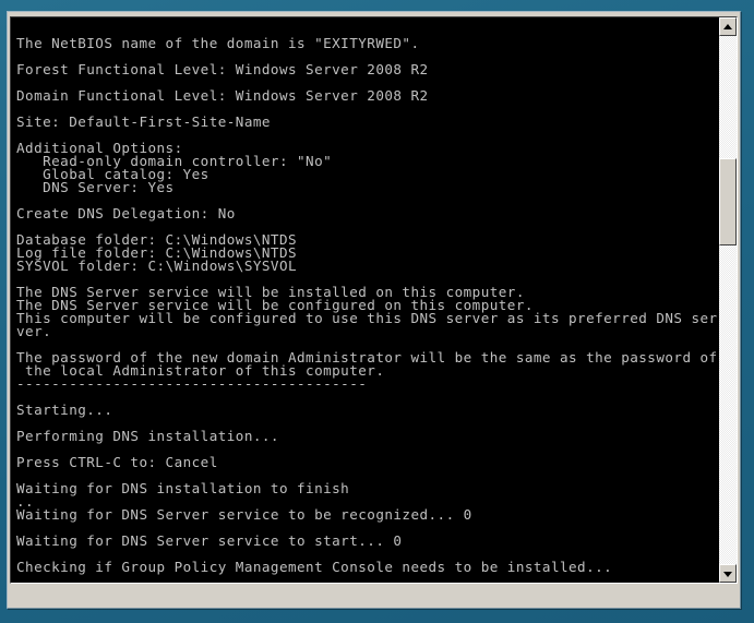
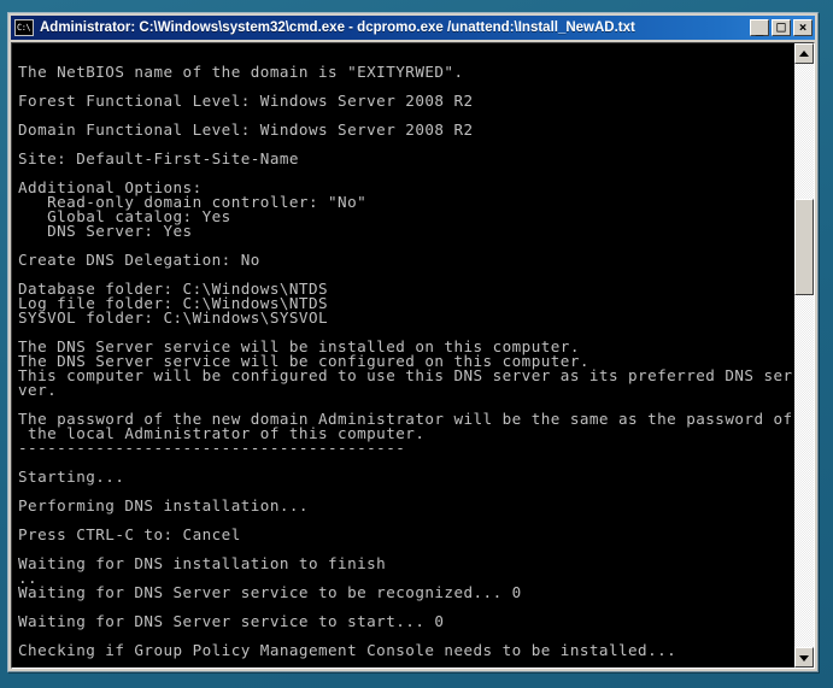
+ C:\
+ Administrator: C:\Windows\system32\cmd.exe - dcpromo.exe /unattend:\Install_NewAD.txt
+ _
+ □
+ ×
  The NetBIOS name of the domain is "EXITYRWED".
  Forest Functional Level: Windows Server 2008 R2
  Domain Functional Level: Windows Server 2008 R2
  Site: Default-First-Site-Name
  Additional Options:
  Read-only domain controller: "No"
  Global catalog: Yes
  DNS Server: Yes
  Create DNS Delegation: No
  Database folder: C:\Windows\NTDS
  Log file folder: C:\Windows\NTDS
  SYSVOL folder: C:\Windows\SYSVOL
  The DNS Server service will be installed on this computer.
  The DNS Server service will be configured on this computer.
  This computer will be configured to use this DNS server as its preferred DNS ser
  ver.
  The password of the new domain Administrator will be the same as the password of
  the local Administrator of this computer.
  ----------------------------------------
  Starting...
  Performing DNS installation...
  Press CTRL-C to: Cancel
  Waiting for DNS installation to finish
  ..
  Waiting for DNS Server service to be recognized... 0
  Waiting for DNS Server service to start... 0
  Checking if Group Policy Management Console needs to be installed...
